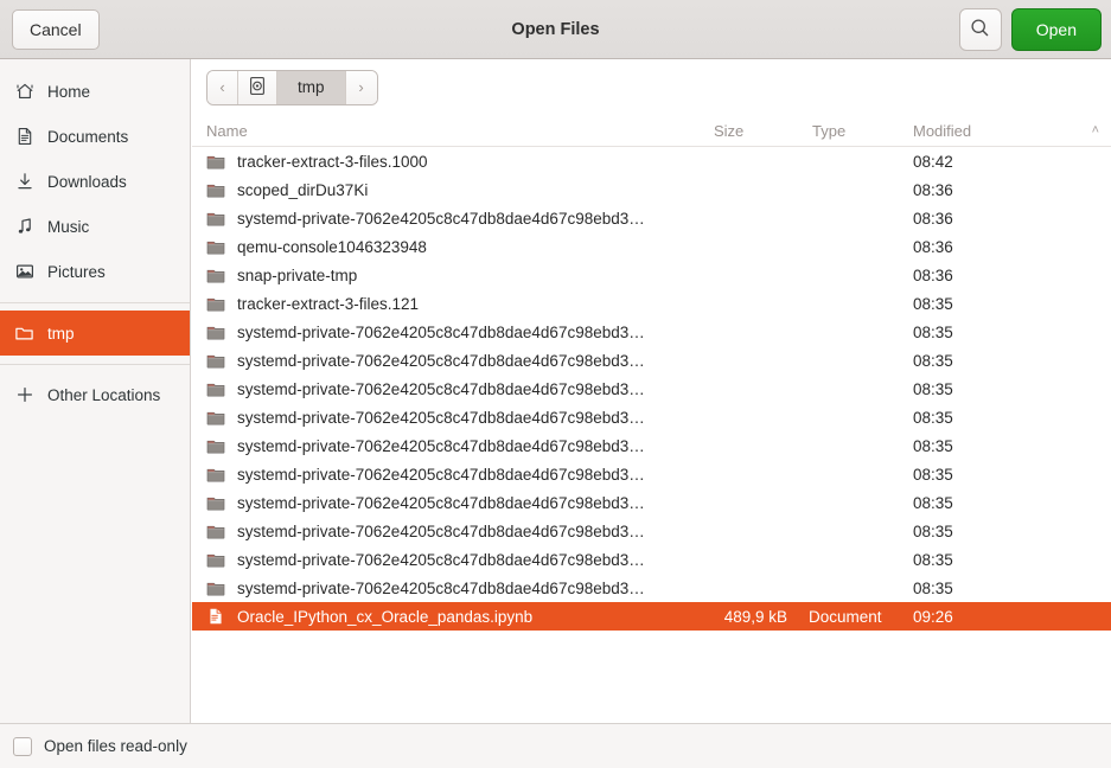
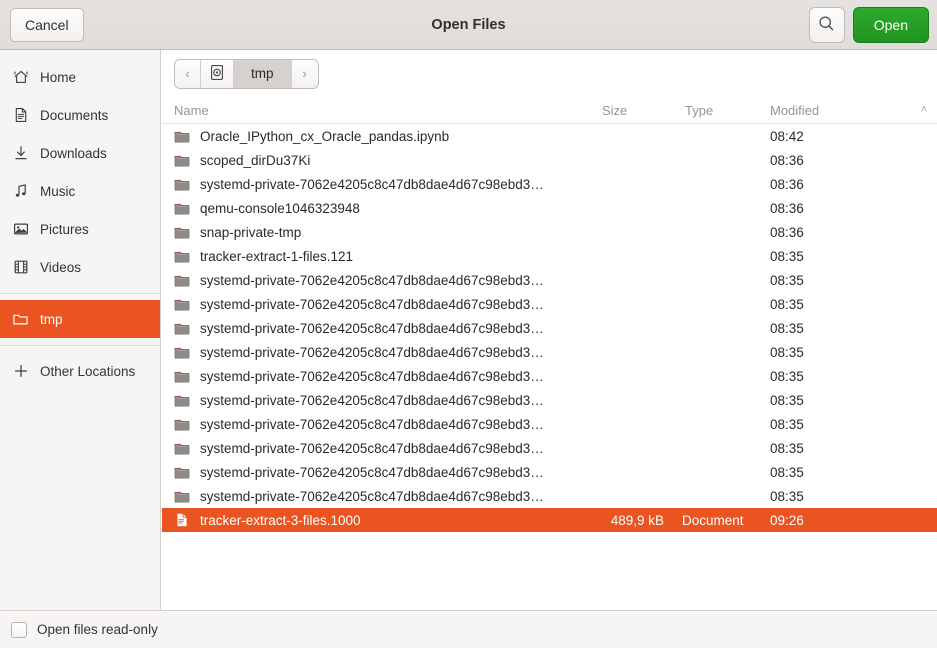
  Cancel
  Open Files
  Open
  Home
  Documents
  Downloads
  Music
  Pictures
+ Videos
  tmp
  Other Locations
  ‹
  tmp
  ›
  Name
  Size
  Type
  Modified
  ˄
- tracker-extract-3-files.1000
+ Oracle_IPython_cx_Oracle_pandas.ipynb
  08:42
  scoped_dirDu37Ki
  08:36
  systemd-private-7062e4205c8c47db8dae4d67c98ebd3…
  08:36
  qemu-console1046323948
  08:36
  snap-private-tmp
  08:36
- tracker-extract-3-files.121
+ tracker-extract-1-files.121
  08:35
  systemd-private-7062e4205c8c47db8dae4d67c98ebd3…
  08:35
  systemd-private-7062e4205c8c47db8dae4d67c98ebd3…
  08:35
  systemd-private-7062e4205c8c47db8dae4d67c98ebd3…
  08:35
  systemd-private-7062e4205c8c47db8dae4d67c98ebd3…
  08:35
  systemd-private-7062e4205c8c47db8dae4d67c98ebd3…
  08:35
  systemd-private-7062e4205c8c47db8dae4d67c98ebd3…
  08:35
  systemd-private-7062e4205c8c47db8dae4d67c98ebd3…
  08:35
  systemd-private-7062e4205c8c47db8dae4d67c98ebd3…
  08:35
  systemd-private-7062e4205c8c47db8dae4d67c98ebd3…
  08:35
  systemd-private-7062e4205c8c47db8dae4d67c98ebd3…
  08:35
- Oracle_IPython_cx_Oracle_pandas.ipynb
+ tracker-extract-3-files.1000
  489,9 kB
  Document
  09:26
  Open files read-only
